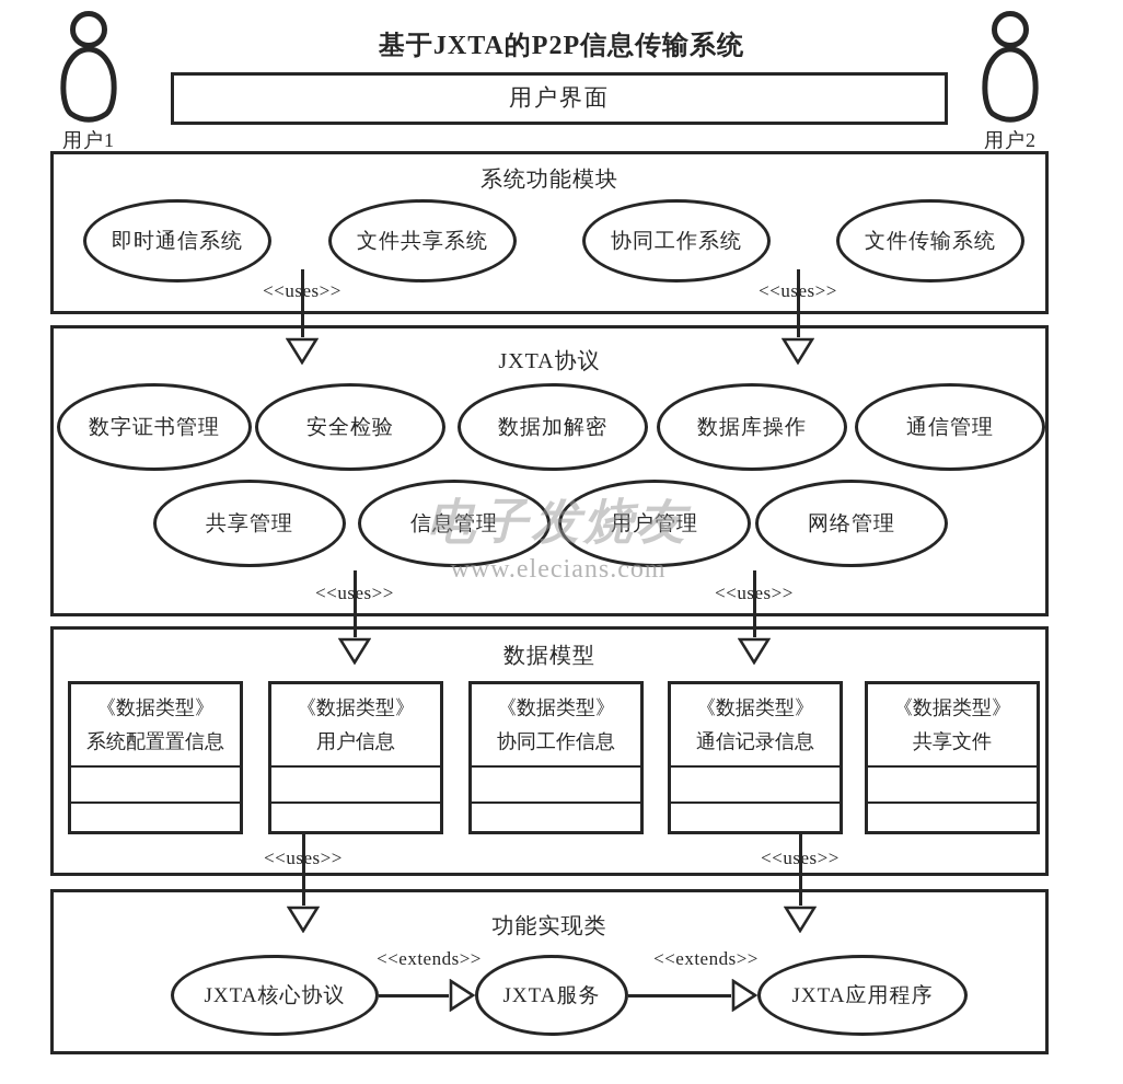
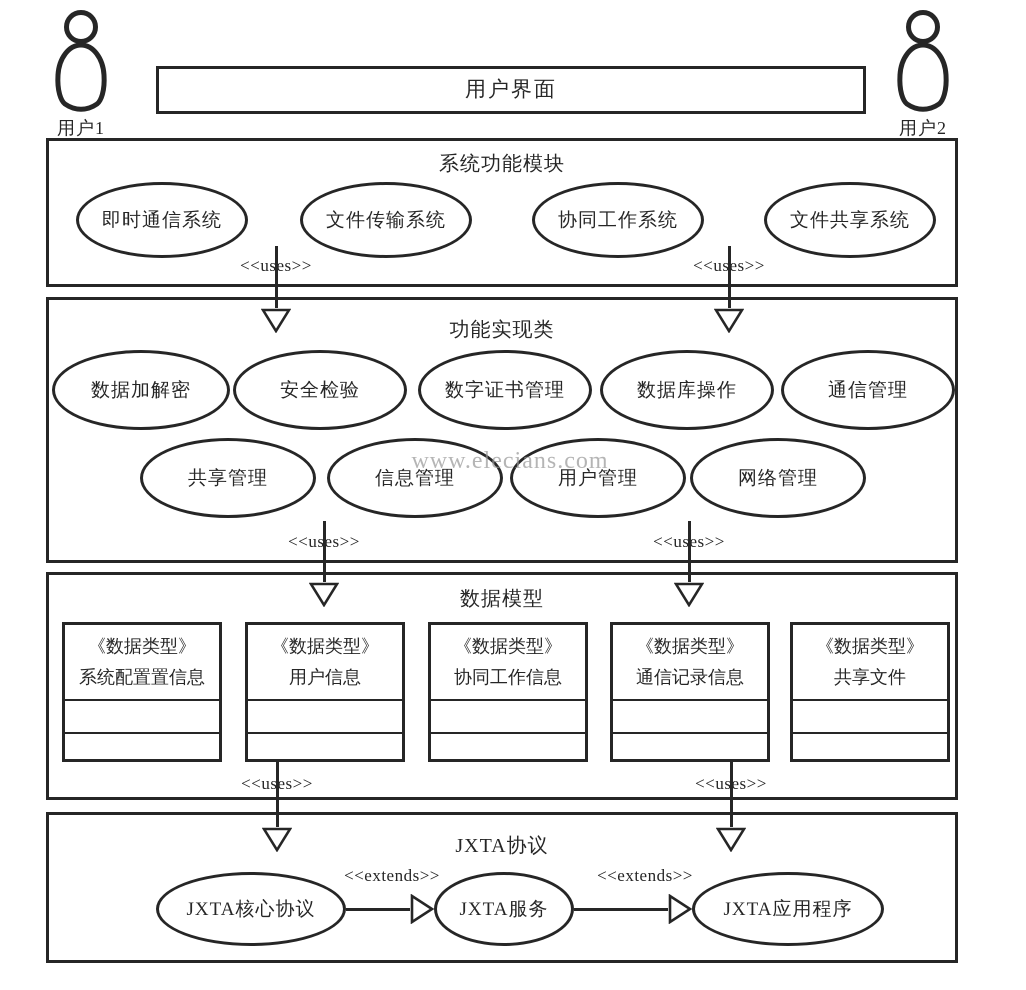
  用户1
  用户2
- 基于JXTA的P2P信息传输系统
  用户界面
  系统功能模块
  即时通信系统
- 文件共享系统
+ 文件传输系统
  协同工作系统
- 文件传输系统
+ 文件共享系统
  <<uses>>
  <<uses>>
- JXTA协议
+ 功能实现类
- 数字证书管理
+ 数据加解密
  安全检验
- 数据加解密
+ 数字证书管理
  数据库操作
  通信管理
  共享管理
  信息管理
  用户管理
  网络管理
- 电子发烧友
  www.elecians.com
  <<uses>>
  <<uses>>
  数据模型
  《数据类型》
  系统配置置信息
  《数据类型》
  用户信息
  《数据类型》
  协同工作信息
  《数据类型》
  通信记录信息
  《数据类型》
  共享文件
  <<uses>>
  <<uses>>
- 功能实现类
+ JXTA协议
  JXTA核心协议
  JXTA服务
  JXTA应用程序
  <<extends>>
  <<extends>>
